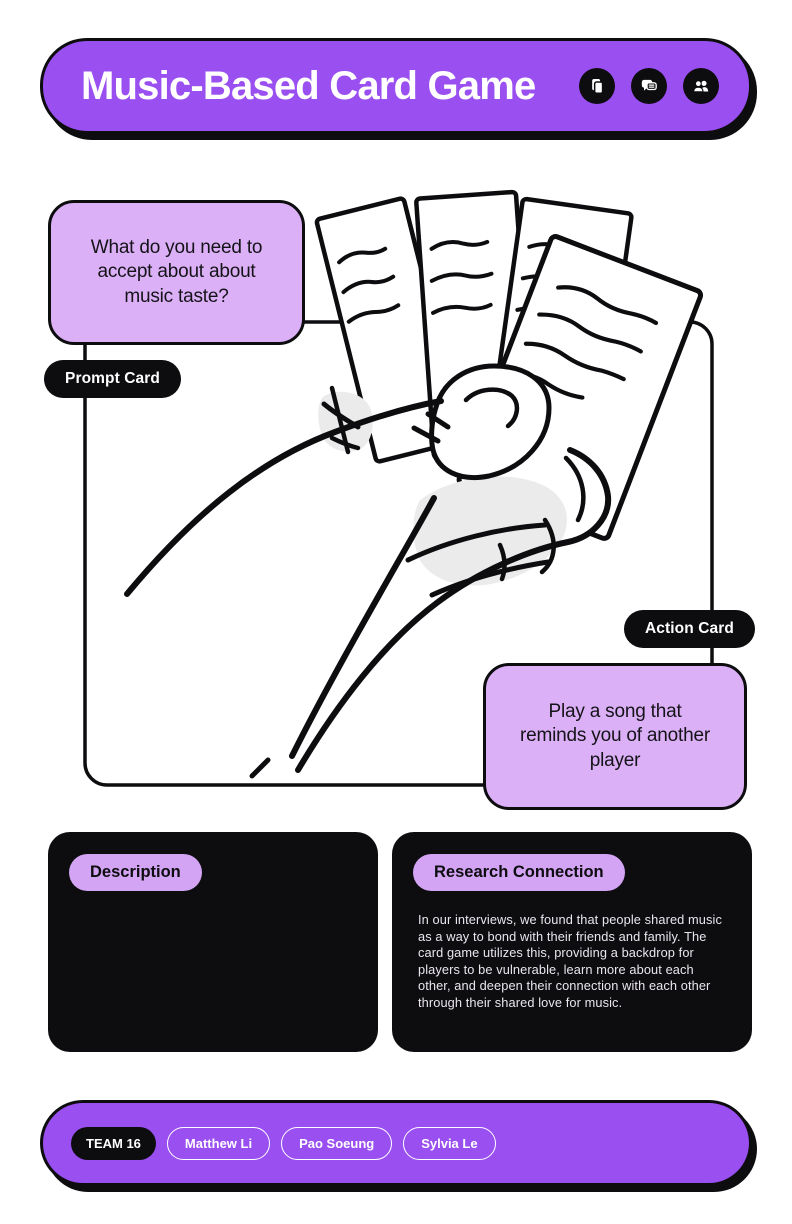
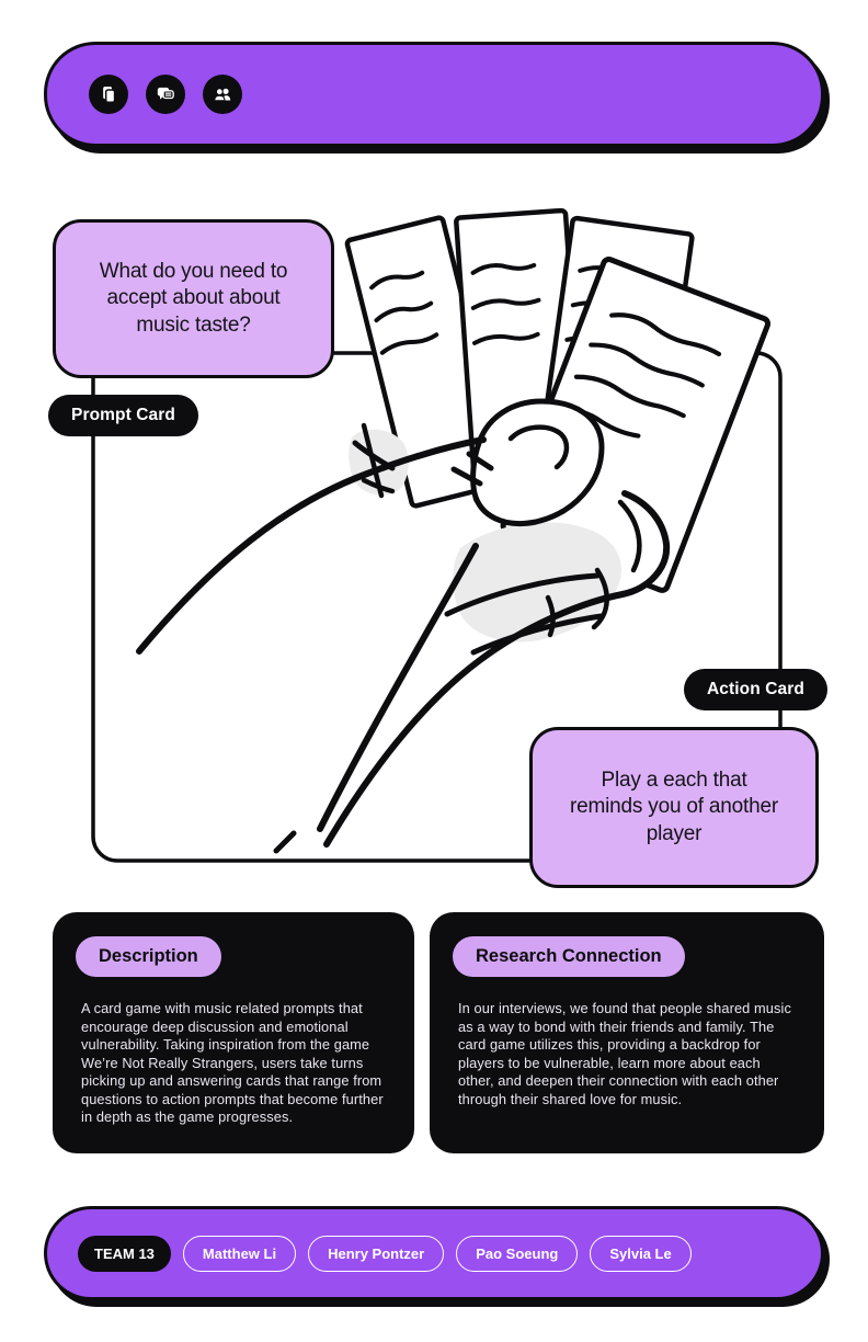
- Music-Based Card Game
  What do you need to accept about about music taste?
  Prompt Card
  Action Card
- Play a song that reminds you of another player
+ Play a each that reminds you of another player
  Description
+ A card game with music related prompts that encourage deep discussion and emotional vulnerability. Taking inspiration from the game We’re Not Really Strangers, users take turns picking up and answering cards that range from questions to action prompts that become further in depth as the game progresses.
  Research Connection
  In our interviews, we found that people shared music as a way to bond with their friends and family. The card game utilizes this, providing a backdrop for players to be vulnerable, learn more about each other, and deepen their connection with each other through their shared love for music.
- TEAM 16
+ TEAM 13
  Matthew Li
+ Henry Pontzer
  Pao Soeung
  Sylvia Le
